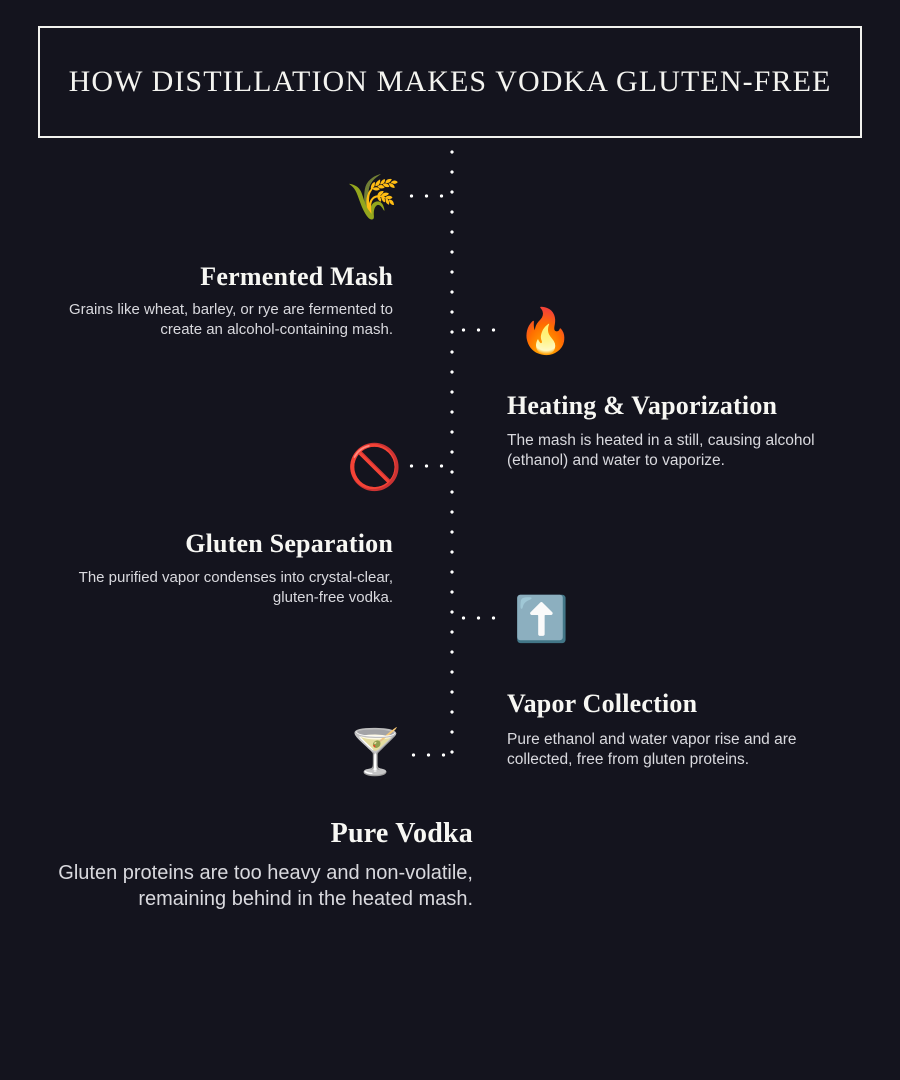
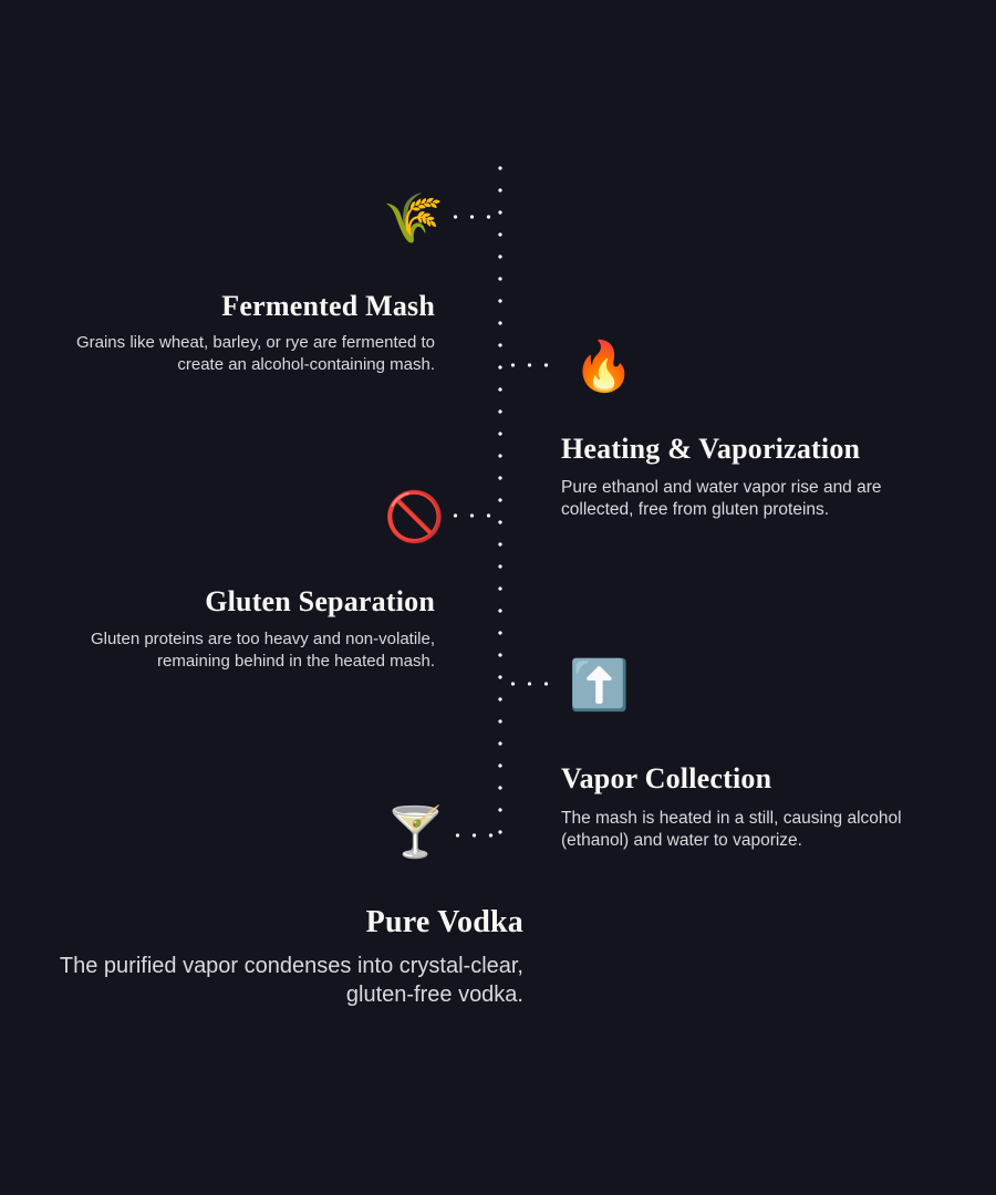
- HOW DISTILLATION MAKES VODKA GLUTEN-FREE
  🌾
  Fermented Mash
  Grains like wheat, barley, or rye are fermented to create an alcohol-containing mash.
  🔥
  Heating & Vaporization
- The mash is heated in a still, causing alcohol (ethanol) and water to vaporize.
+ Pure ethanol and water vapor rise and are collected, free from gluten proteins.
  🚫
  Gluten Separation
- The purified vapor condenses into crystal-clear, gluten-free vodka.
+ Gluten proteins are too heavy and non-volatile, remaining behind in the heated mash.
  ⬆️
  Vapor Collection
- Pure ethanol and water vapor rise and are collected, free from gluten proteins.
+ The mash is heated in a still, causing alcohol (ethanol) and water to vaporize.
  🍸
  Pure Vodka
- Gluten proteins are too heavy and non-volatile, remaining behind in the heated mash.
+ The purified vapor condenses into crystal-clear, gluten-free vodka.
